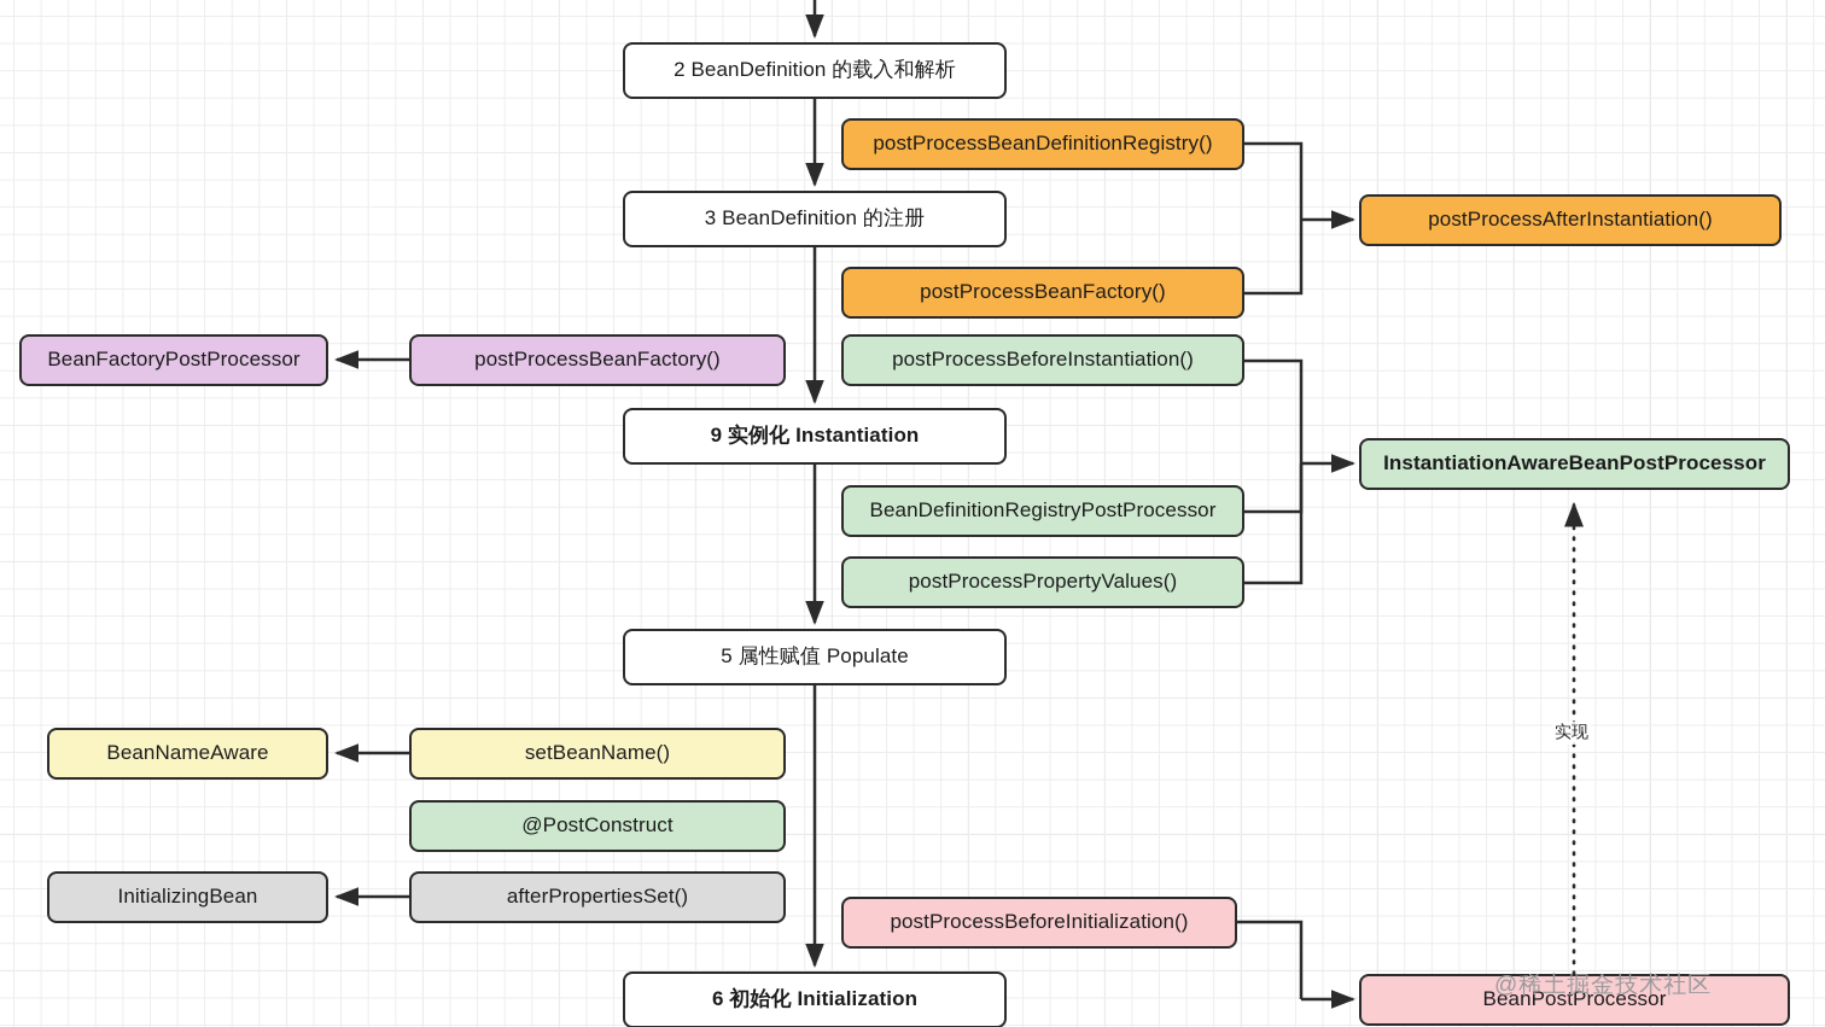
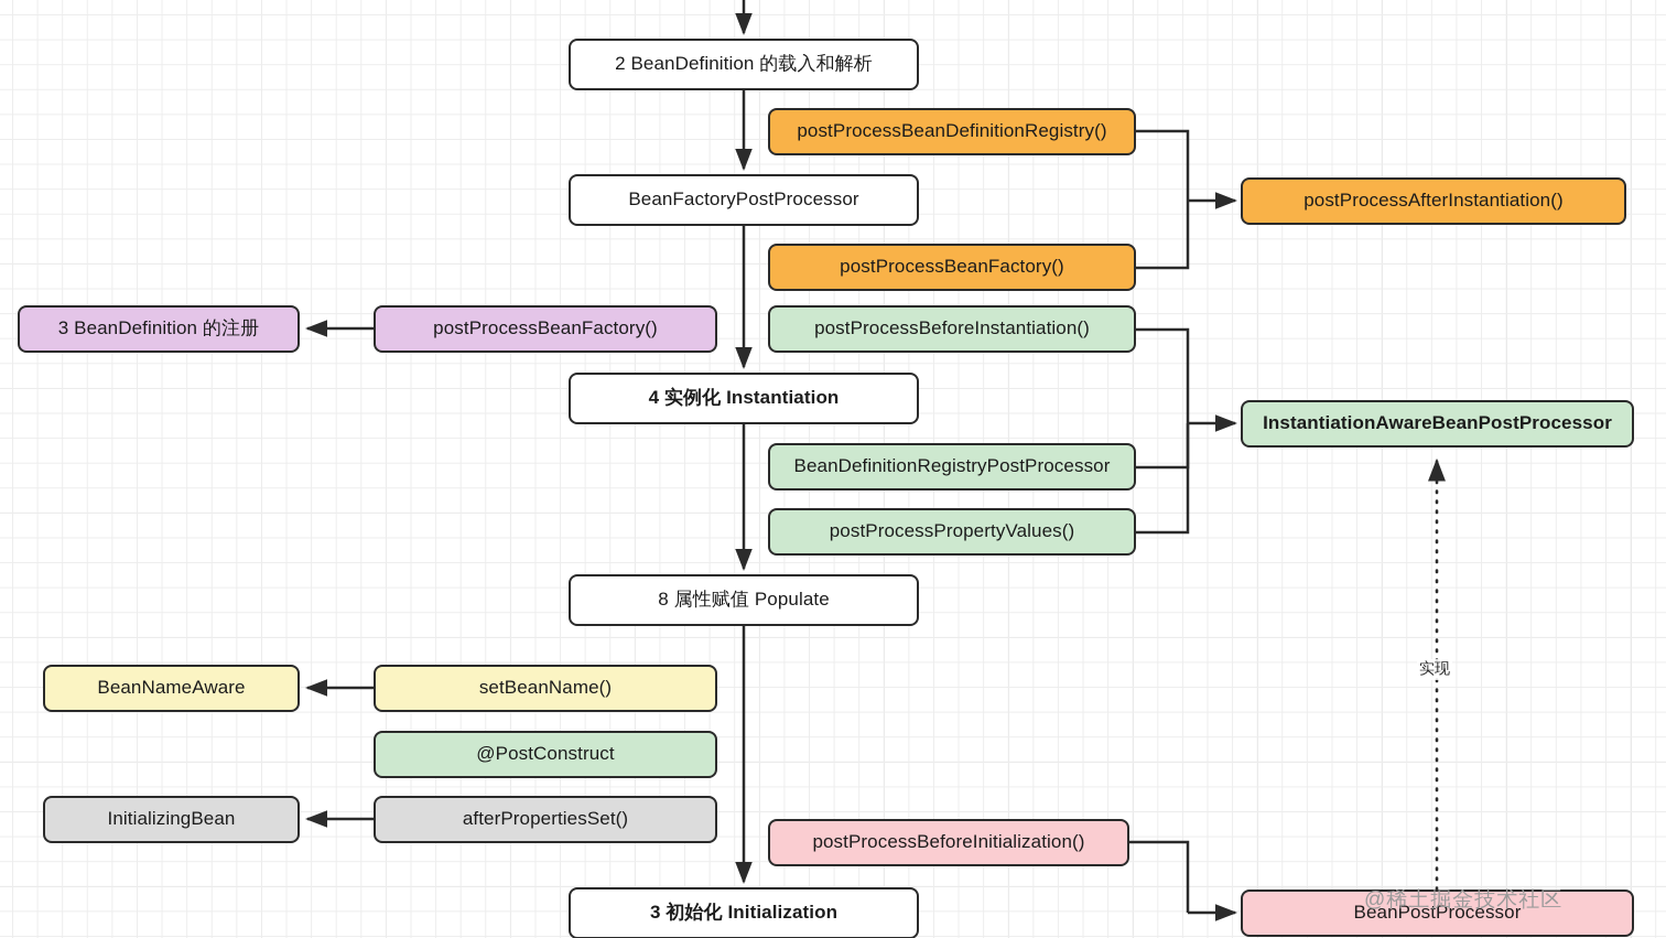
  2 BeanDefinition 的载入和解析
  postProcessBeanDefinitionRegistry()
- 3 BeanDefinition 的注册
+ BeanFactoryPostProcessor
  postProcessAfterInstantiation()
  postProcessBeanFactory()
- BeanFactoryPostProcessor
+ 3 BeanDefinition 的注册
  postProcessBeanFactory()
  postProcessBeforeInstantiation()
- 9 实例化 Instantiation
+ 4 实例化 Instantiation
  InstantiationAwareBeanPostProcessor
  BeanDefinitionRegistryPostProcessor
  postProcessPropertyValues()
- 5 属性赋值 Populate
+ 8 属性赋值 Populate
  BeanNameAware
  setBeanName()
  @PostConstruct
  InitializingBean
  afterPropertiesSet()
  postProcessBeforeInitialization()
- 6 初始化 Initialization
+ 3 初始化 Initialization
  BeanPostProcessor
  实现
  @稀土掘金技术社区
